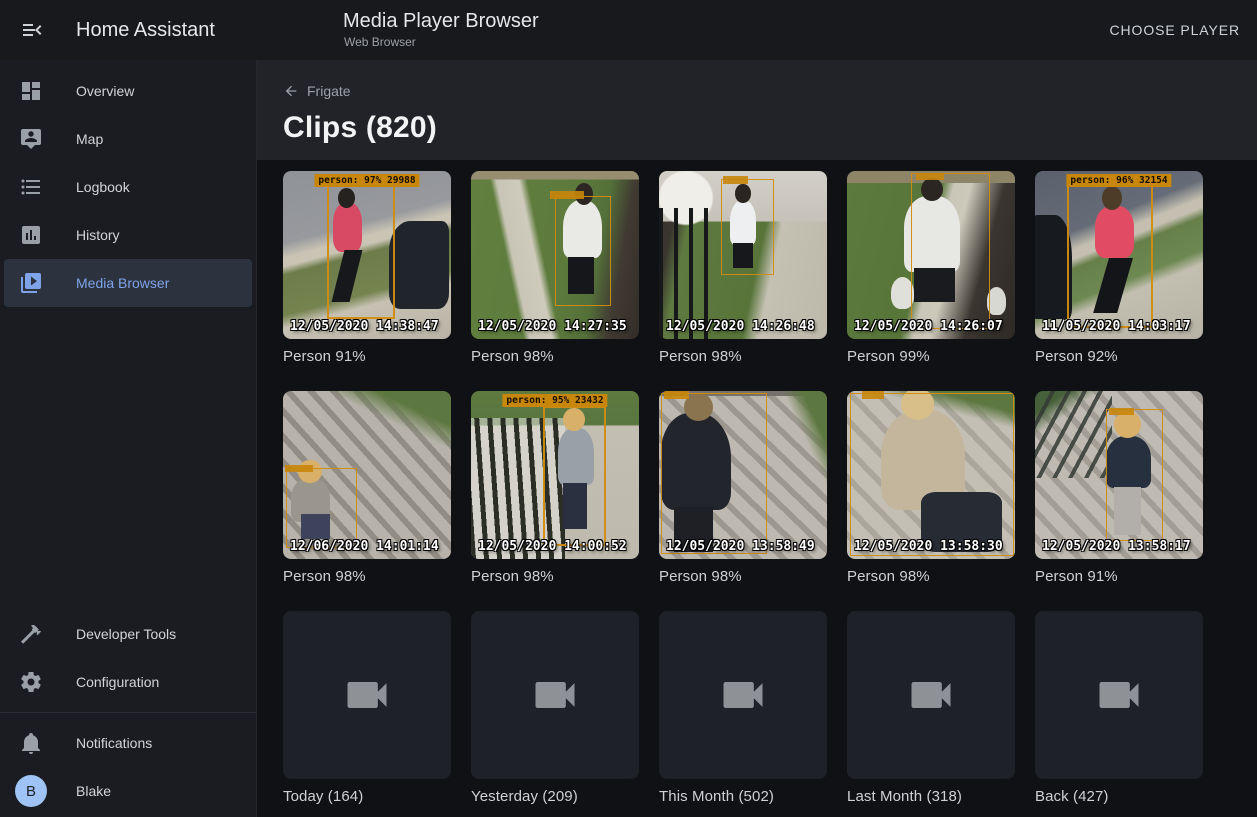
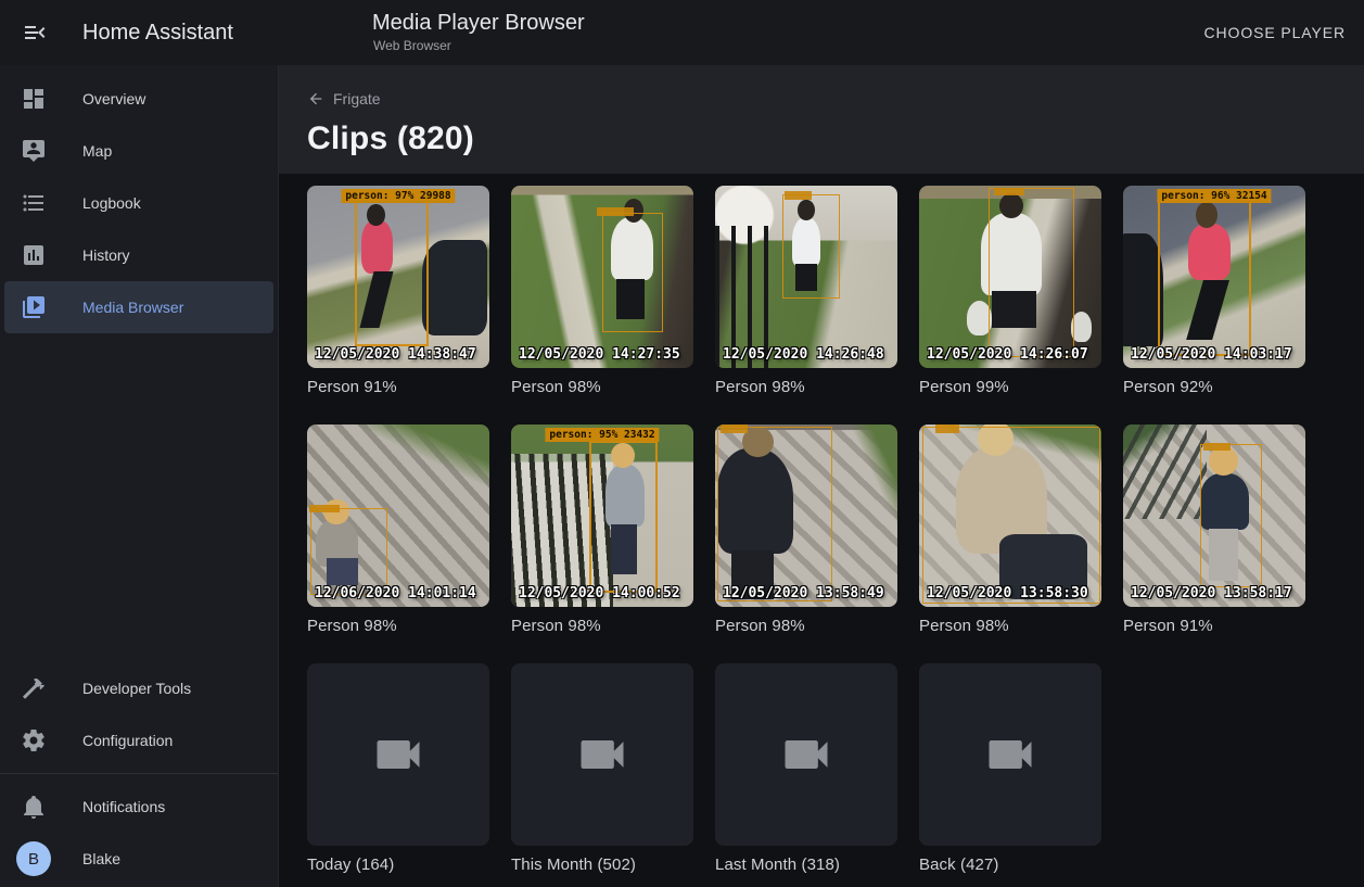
  Home Assistant
  Media Player Browser
  Web Browser
  CHOOSE PLAYER
  Overview
  Map
  Logbook
  History
  Media Browser
  Developer Tools
  Configuration
  Notifications
  B
  Blake
  Frigate
  Clips (820)
  person: 97% 29988
  12/05/2020 14:38:47
  Person 91%
  12/05/2020 14:27:35
  Person 98%
  12/05/2020 14:26:48
  Person 98%
  12/05/2020 14:26:07
  Person 99%
  person: 96% 32154
- 11/05/2020 14:03:17
+ 12/05/2020 14:03:17
  Person 92%
  12/06/2020 14:01:14
  Person 98%
  person: 95% 23432
  12/05/2020 14:00:52
  Person 98%
  12/05/2020 13:58:49
  Person 98%
  12/05/2020 13:58:30
  Person 98%
  12/05/2020 13:58:17
  Person 91%
  Today (164)
- Yesterday (209)
  This Month (502)
  Last Month (318)
  Back (427)
